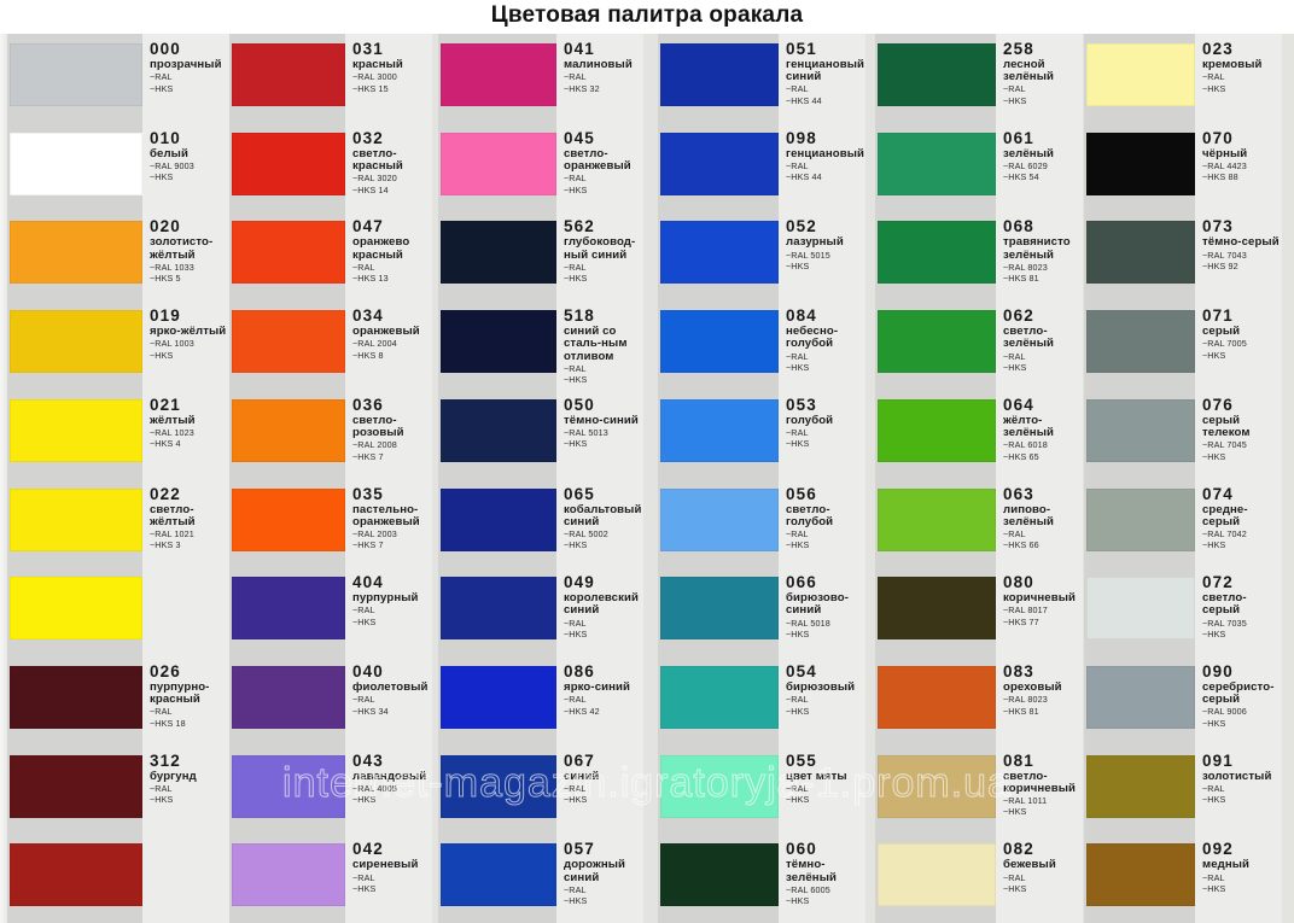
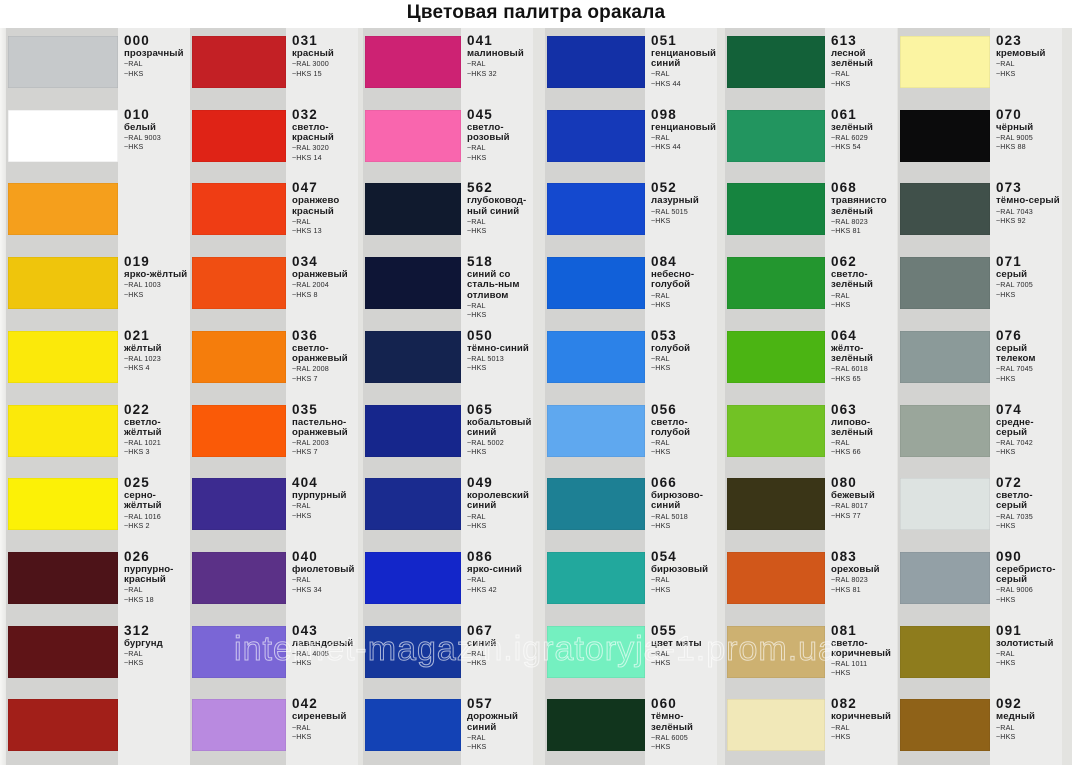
  Цветовая палитра оракала
  000
  прозрачный
  ~RAL
  ~HKS
  010
  белый
  ~RAL 9003
  ~HKS
- 020
- золотисто-жёлтый
- ~RAL 1033
- ~HKS 5
  019
  ярко-жёлтый
  ~RAL 1003
  ~HKS
  021
  жёлтый
  ~RAL 1023
  ~HKS 4
  022
  светло-жёлтый
  ~RAL 1021
  ~HKS 3
+ 025
+ серно-жёлтый
+ ~RAL 1016
+ ~HKS 2
  026
  пурпурно-красный
  ~RAL
  ~HKS 18
  312
  бургунд
  ~RAL
  ~HKS
  031
  красный
  ~RAL 3000
  ~HKS 15
  032
  светло-красный
  ~RAL 3020
  ~HKS 14
  047
  оранжево красный
  ~RAL
  ~HKS 13
  034
  оранжевый
  ~RAL 2004
  ~HKS 8
  036
- светло-розовый
+ светло-оранжевый
  ~RAL 2008
  ~HKS 7
  035
  пастельно-оранжевый
  ~RAL 2003
  ~HKS 7
  404
  пурпурный
  ~RAL
  ~HKS
  040
  фиолетовый
  ~RAL
  ~HKS 34
  043
  лавандовый
  ~RAL 4005
  ~HKS
  042
  сиреневый
  ~RAL
  ~HKS
  041
  малиновый
  ~RAL
  ~HKS 32
  045
- светло-оранжевый
+ светло-розовый
  ~RAL
  ~HKS
  562
  глубоковод-ный синий
  ~RAL
  ~HKS
  518
  синий со сталь-ным отливом
  ~RAL
  ~HKS
  050
  тёмно-синий
  ~RAL 5013
  ~HKS
  065
  кобальтовый синий
  ~RAL 5002
  ~HKS
  049
  королевский синий
  ~RAL
  ~HKS
  086
  ярко-синий
  ~RAL
  ~HKS 42
  067
  синий
  ~RAL
  ~HKS
  057
  дорожный синий
  ~RAL
  ~HKS
  051
  генциановый синий
  ~RAL
  ~HKS 44
  098
  генциановый
  ~RAL
  ~HKS 44
  052
  лазурный
  ~RAL 5015
  ~HKS
  084
  небесно-голубой
  ~RAL
  ~HKS
  053
  голубой
  ~RAL
  ~HKS
  056
  светло-голубой
  ~RAL
  ~HKS
  066
  бирюзово-синий
  ~RAL 5018
  ~HKS
  054
  бирюзовый
  ~RAL
  ~HKS
  055
  цвет мяты
  ~RAL
  ~HKS
  060
  тёмно-зелёный
  ~RAL 6005
  ~HKS
- 258
+ 613
  лесной зелёный
  ~RAL
  ~HKS
  061
  зелёный
  ~RAL 6029
  ~HKS 54
  068
  травянисто зелёный
  ~RAL 8023
  ~HKS 81
  062
  светло-зелёный
  ~RAL
  ~HKS
  064
  жёлто-зелёный
  ~RAL 6018
  ~HKS 65
  063
  липово-зелёный
  ~RAL
  ~HKS 66
  080
- коричневый
+ бежевый
  ~RAL 8017
  ~HKS 77
  083
  ореховый
  ~RAL 8023
  ~HKS 81
  081
  светло-коричневый
  ~RAL 1011
  ~HKS
  082
- бежевый
+ коричневый
  ~RAL
  ~HKS
  023
  кремовый
  ~RAL
  ~HKS
  070
  чёрный
- ~RAL 4423
+ ~RAL 9005
  ~HKS 88
  073
  тёмно-серый
  ~RAL 7043
  ~HKS 92
  071
  серый
  ~RAL 7005
  ~HKS
  076
  серый телеком
  ~RAL 7045
  ~HKS
  074
  средне-серый
  ~RAL 7042
  ~HKS
  072
  светло-серый
  ~RAL 7035
  ~HKS
  090
  серебристо-серый
  ~RAL 9006
  ~HKS
  091
  золотистый
  ~RAL
  ~HKS
  092
  медный
  ~RAL
  ~HKS
  internet-magazin.igratoryja-1.prom.ua
